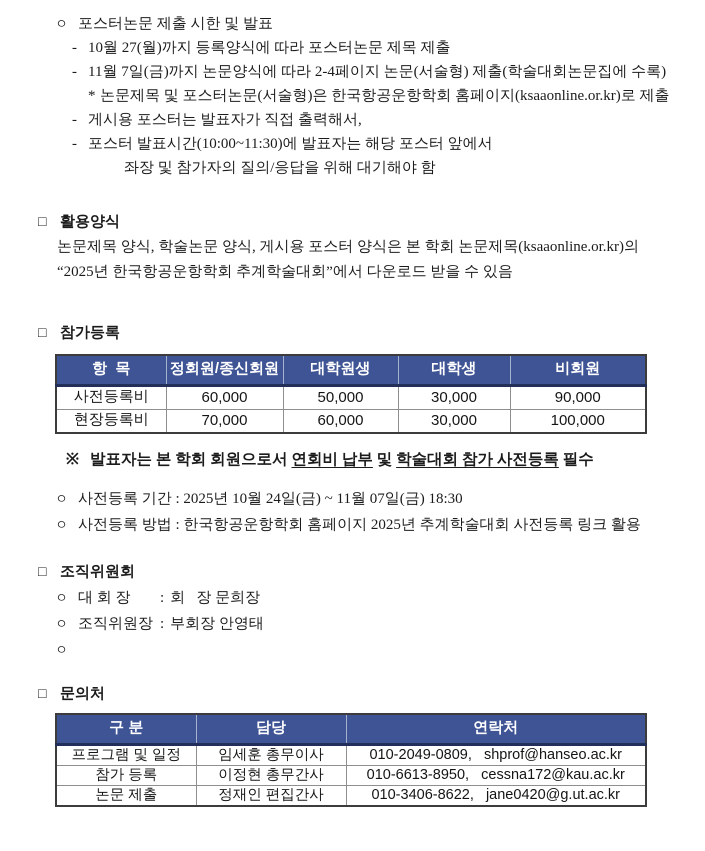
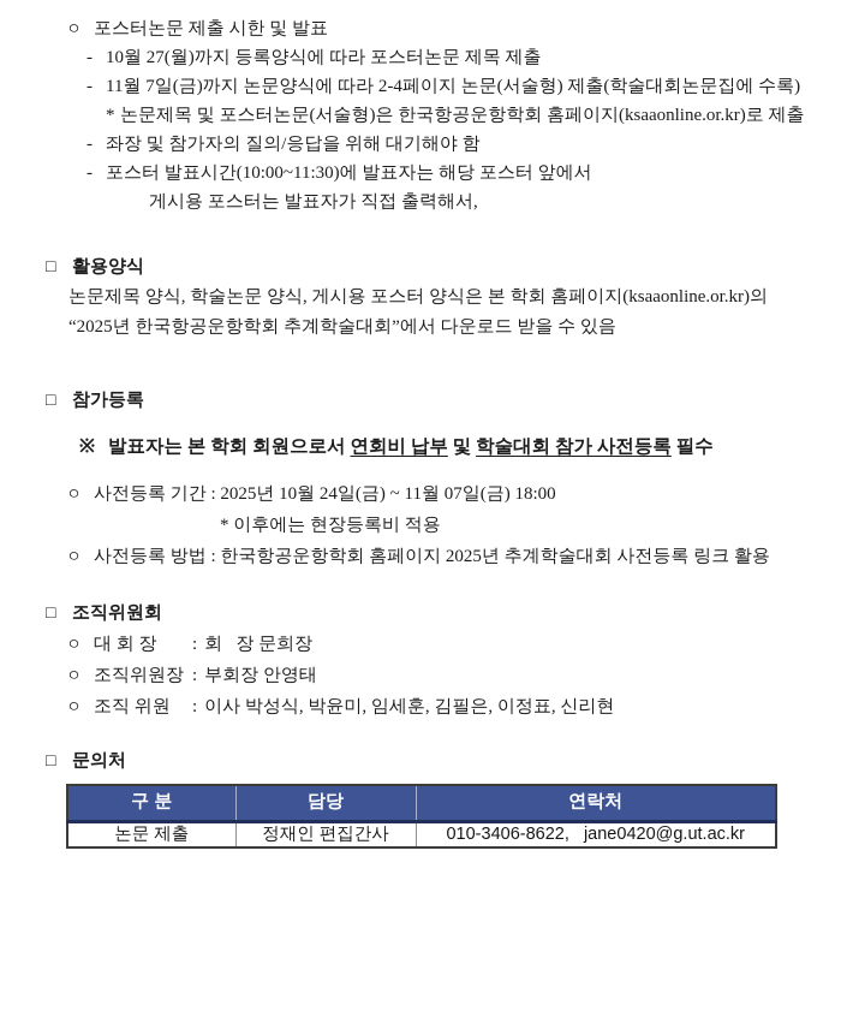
  ㅇ
  포스터논문 제출 시한 및 발표
  -
  10월 27(월)까지 등록양식에 따라 포스터논문 제목 제출
  -
  11월 7일(금)까지 논문양식에 따라 2-4페이지 논문(서술형) 제출(학술대회논문집에 수록)
  *
  논문제목 및 포스터논문(서술형)은 한국항공운항학회 홈페이지(ksaaonline.or.kr)로 제출
  -
- 게시용 포스터는 발표자가 직접 출력해서,
+ 좌장 및 참가자의 질의/응답을 위해 대기해야 함
  -
  포스터 발표시간(10:00~11:30)에 발표자는 해당 포스터 앞에서
- 좌장 및 참가자의 질의/응답을 위해 대기해야 함
+ 게시용 포스터는 발표자가 직접 출력해서,
  □
  활용양식
- 논문제목 양식, 학술논문 양식, 게시용 포스터 양식은 본 학회 논문제목(ksaaonline.or.kr)의
+ 논문제목 양식, 학술논문 양식, 게시용 포스터 양식은 본 학회 홈페이지(ksaaonline.or.kr)의
  “2025년 한국항공운항학회 추계학술대회”에서 다운로드 받을 수 있음
  □
  참가등록
- 항 목	정회원/종신회원	대학원생	대학생	비회원
- 사전등록비	60,000	50,000	30,000	90,000
- 현장등록비	70,000	60,000	30,000	100,000
  ※
  발표자는 본 학회 회원으로서 연회비 납부 및 학술대회 참가 사전등록 필수
  ㅇ
- 사전등록 기간 : 2025년 10월 24일(금) ~ 11월 07일(금) 18:30
+ 사전등록 기간 : 2025년 10월 24일(금) ~ 11월 07일(금) 18:00
+ * 이후에는 현장등록비 적용
  ㅇ
  사전등록 방법 : 한국항공운항학회 홈페이지 2025년 추계학술대회 사전등록 링크 활용
  □
  조직위원회
  ㅇ
  대 회 장 : 회 장 문희장
  ㅇ
  조직위원장 : 부회장 안영태
  ㅇ
+ 조직 위원 : 이사 박성식, 박윤미, 임세훈, 김필은, 이정표, 신리현
  □
  문의처
  구 분	담당	연락처
- 프로그램 및 일정	임세훈 총무이사	010-2049-0809, shprof@hanseo.ac.kr
- 참가 등록	이정현 총무간사	010-6613-8950, cessna172@kau.ac.kr
  논문 제출	정재인 편집간사	010-3406-8622, jane0420@g.ut.ac.kr
